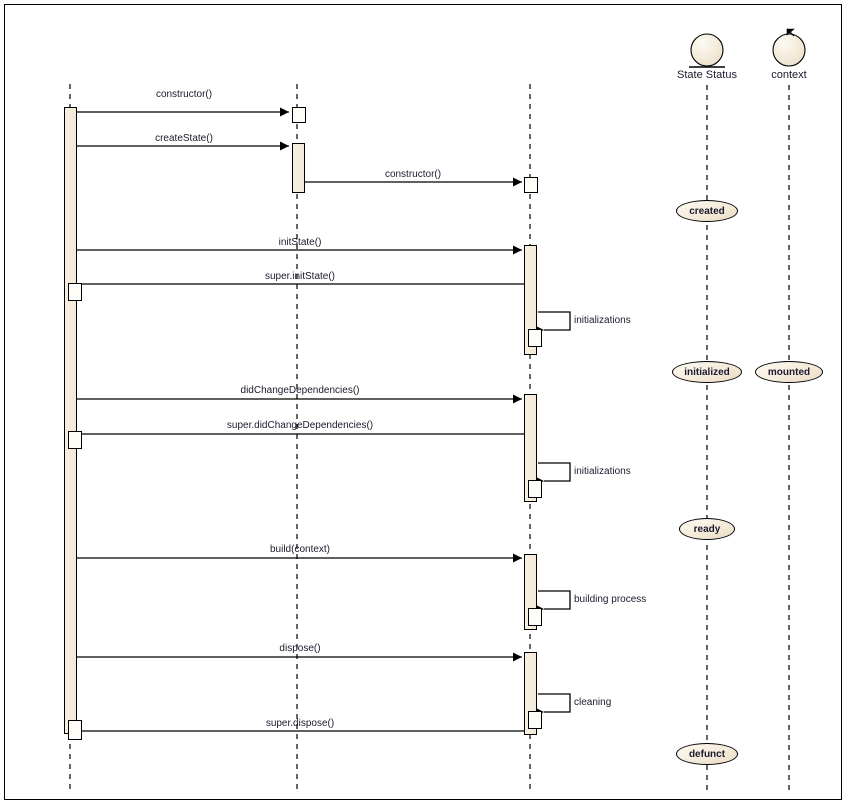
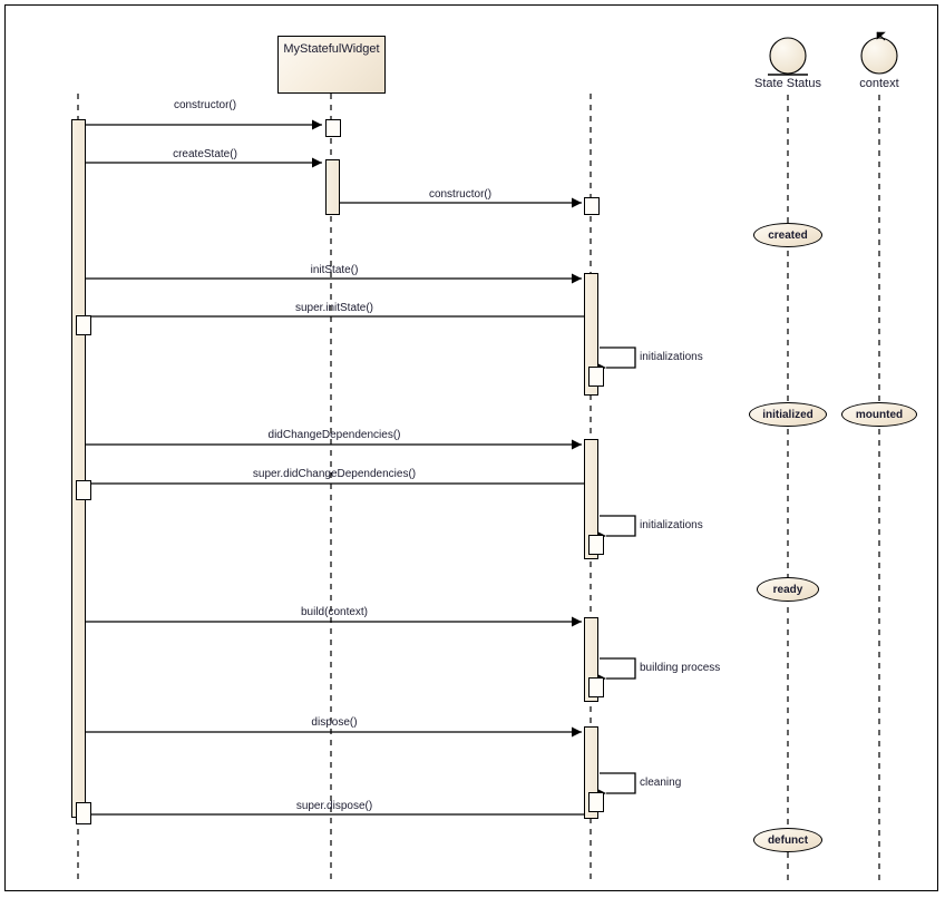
+ MyStatefulWidget
  State Status
  context
  constructor()
  createState()
  constructor()
  initState()
  super.initState()
  didChangeDependencies()
  super.didChangeDependencies()
  build(context)
  dispose()
  super.dispose()
  initializations
  initializations
  building process
  cleaning
  created
  initialized
  mounted
  ready
  defunct
